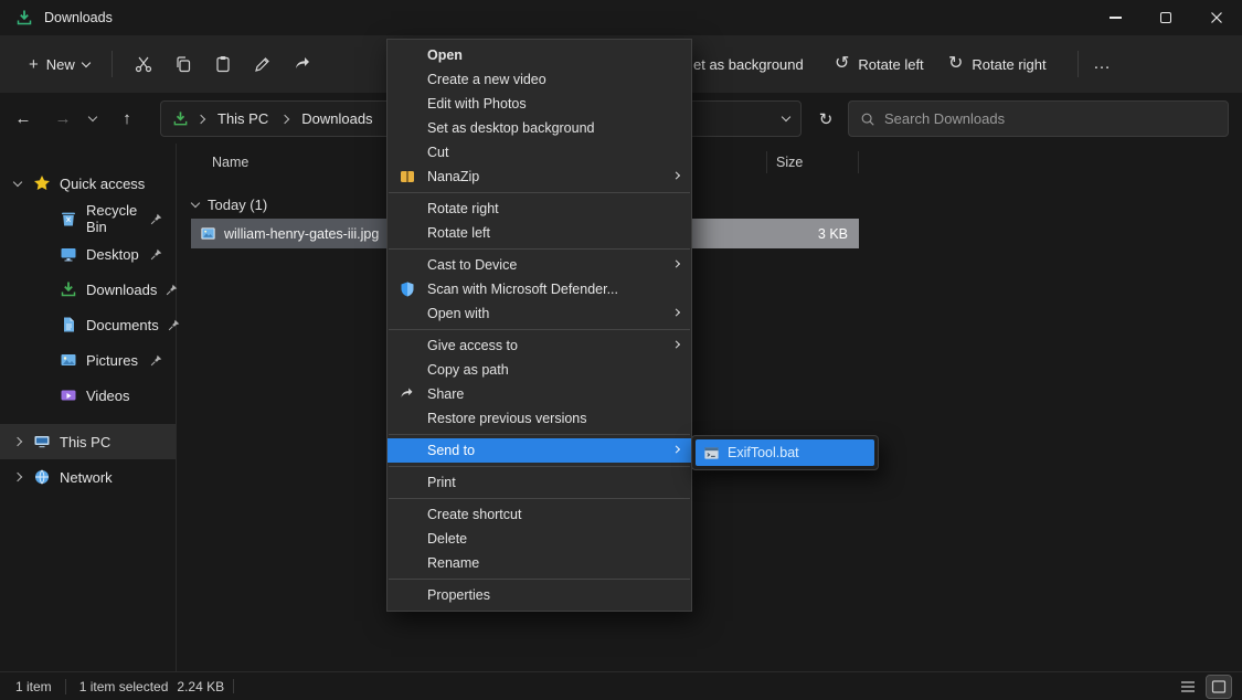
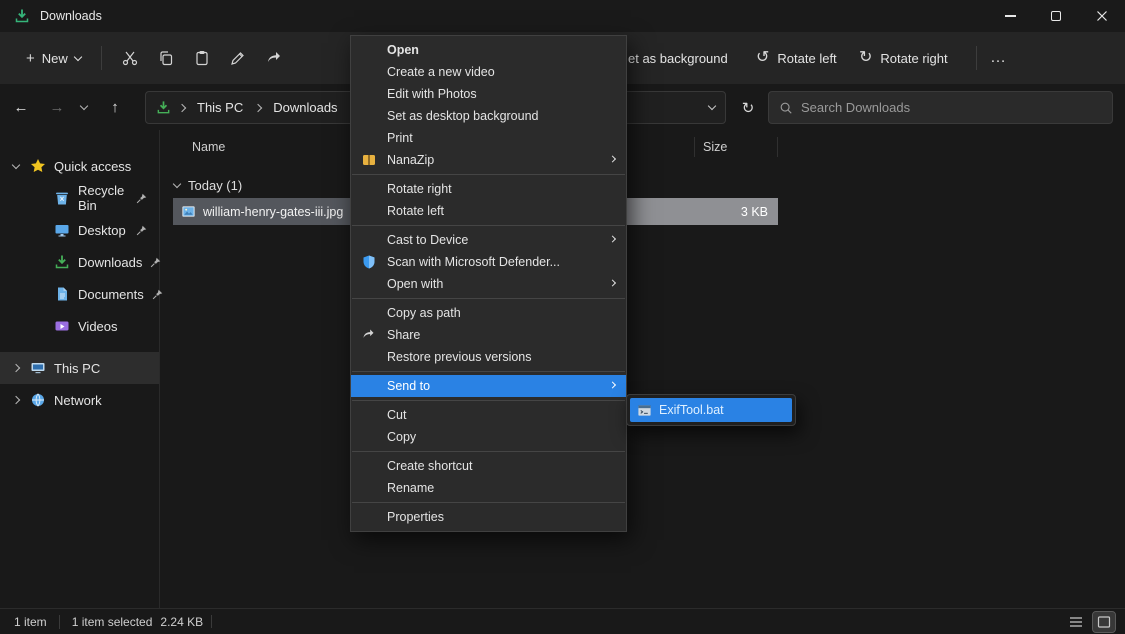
  Downloads
  +
  New
  et as background
  ↺
  Rotate left
  ↻
  Rotate right
  …
  ←
  →
  ↑
  This PC
  Downloads
  ↻
  Search Downloads
  Quick access
  Recycle Bin
  Desktop
  Downloads
  Documents
- Pictures
  Videos
  This PC
  Network
  Name
  Size
  Today (1)
  william-henry-gates-iii.jpg
  3 KB
  Open
  Create a new video
  Edit with Photos
  Set as desktop background
- Cut
+ Print
  NanaZip
  Rotate right
  Rotate left
  Cast to Device
  Scan with Microsoft Defender...
  Open with
- Give access to
  Copy as path
  Share
  Restore previous versions
  Send to
- Print
+ Cut
+ Copy
  Create shortcut
- Delete
  Rename
  Properties
  ExifTool.bat
  1 item
  1 item selected
  2.24 KB
